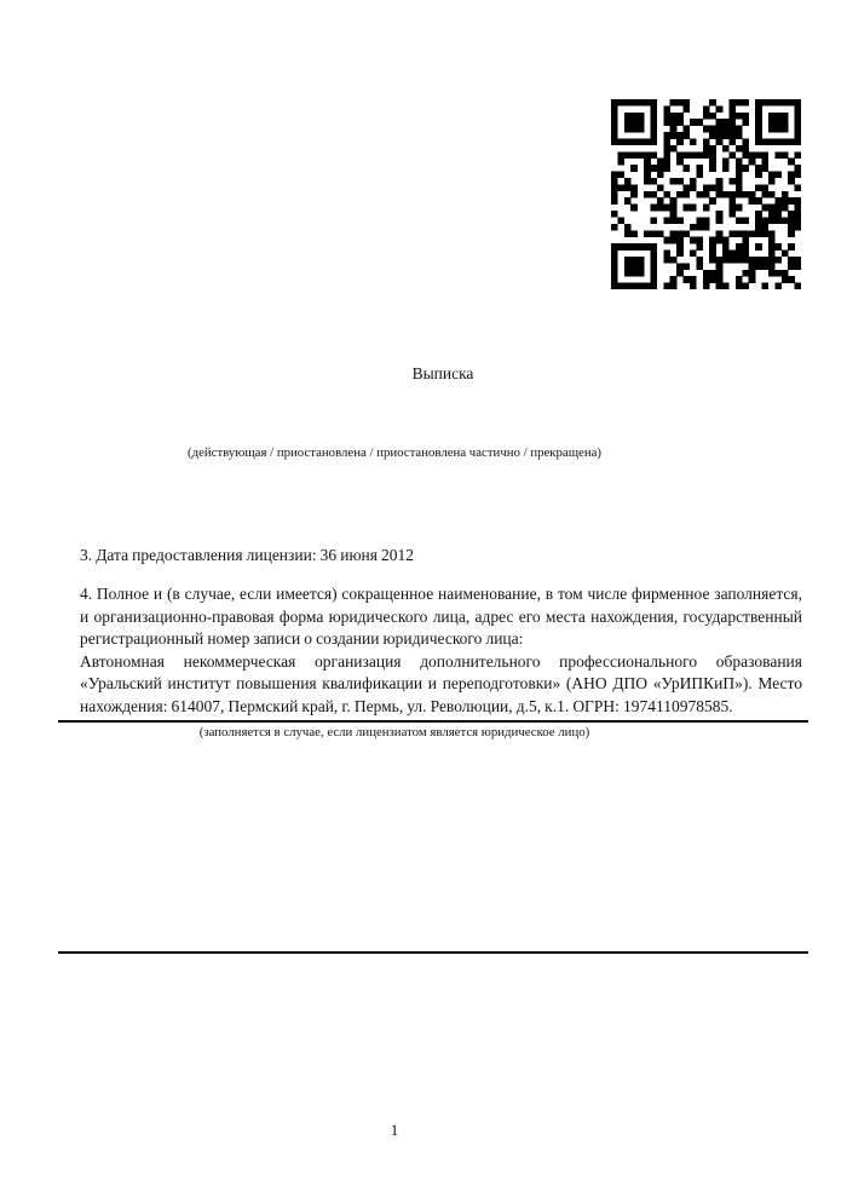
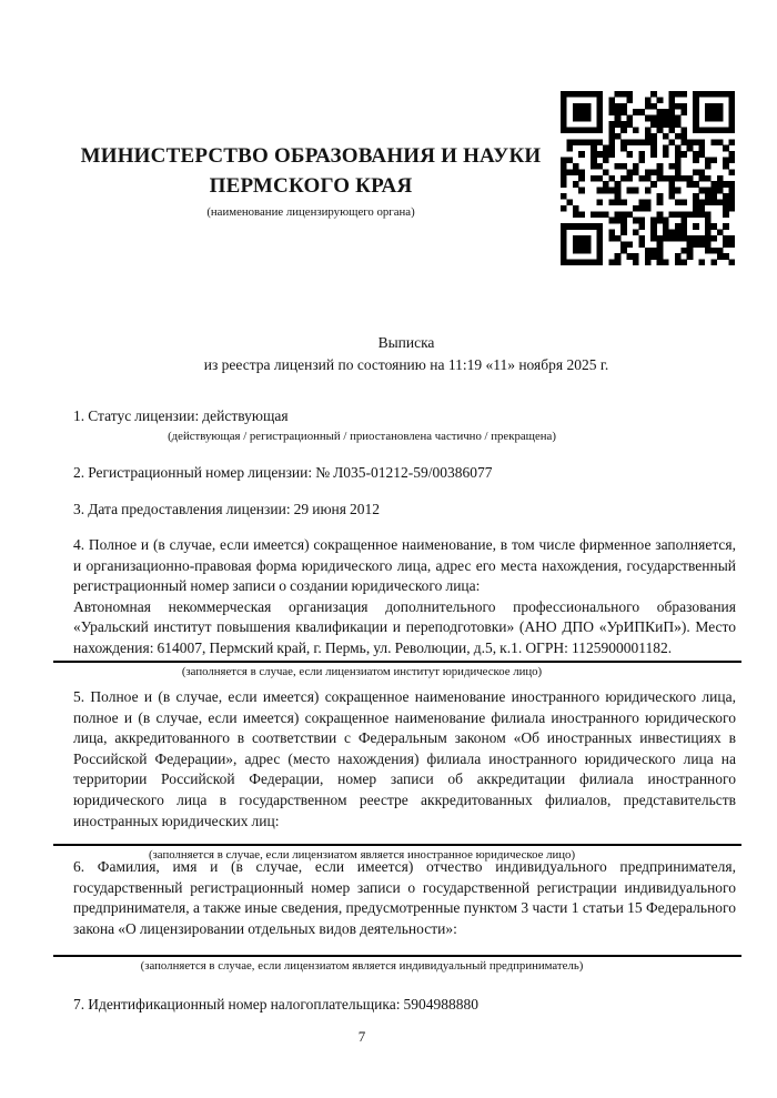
+ МИНИСТЕРСТВО ОБРАЗОВАНИЯ И НАУКИ
+ ПЕРМСКОГО КРАЯ
+ (наименование лицензирующего органа)
  Выписка
+ из реестра лицензий по состоянию на 11:19 «11» ноября 2025 г.
+ 1. Статус лицензии: действующая
- (действующая / приостановлена / приостановлена частично / прекращена)
+ (действующая / регистрационный / приостановлена частично / прекращена)
+ 2. Регистрационный номер лицензии: № Л035-01212-59/00386077
- 3. Дата предоставления лицензии: 36 июня 2012
+ 3. Дата предоставления лицензии: 29 июня 2012
  4. Полное и (в случае, если имеется) сокращенное наименование, в том числе фирменное заполняется, и организационно-правовая форма юридического лица, адрес его места нахождения, государственный регистрационный номер записи о создании юридического лица:
- Автономная некоммерческая организация дополнительного профессионального образования «Уральский институт повышения квалификации и переподготовки» (АНО ДПО «УрИПКиП»). Место нахождения: 614007, Пермский край, г. Пермь, ул. Революции, д.5, к.1. ОГРН: 1974110978585.
+ Автономная некоммерческая организация дополнительного профессионального образования «Уральский институт повышения квалификации и переподготовки» (АНО ДПО «УрИПКиП»). Место нахождения: 614007, Пермский край, г. Пермь, ул. Революции, д.5, к.1. ОГРН: 1125900001182.
- (заполняется в случае, если лицензиатом является юридическое лицо)
+ (заполняется в случае, если лицензиатом институт юридическое лицо)
+ 5. Полное и (в случае, если имеется) сокращенное наименование иностранного юридического лица, полное и (в случае, если имеется) сокращенное наименование филиала иностранного юридического лица, аккредитованного в соответствии с Федеральным законом «Об иностранных инвестициях в Российской Федерации», адрес (место нахождения) филиала иностранного юридического лица на территории Российской Федерации, номер записи об аккредитации филиала иностранного юридического лица в государственном реестре аккредитованных филиалов, представительств иностранных юридических лиц:
+ (заполняется в случае, если лицензиатом является иностранное юридическое лицо)
+ 6. Фамилия, имя и (в случае, если имеется) отчество индивидуального предпринимателя, государственный регистрационный номер записи о государственной регистрации индивидуального предпринимателя, а также иные сведения, предусмотренные пунктом 3 части 1 статьи 15 Федерального закона «О лицензировании отдельных видов деятельности»:
+ (заполняется в случае, если лицензиатом является индивидуальный предприниматель)
+ 7. Идентификационный номер налогоплательщика: 5904988880
- 1
+ 7
